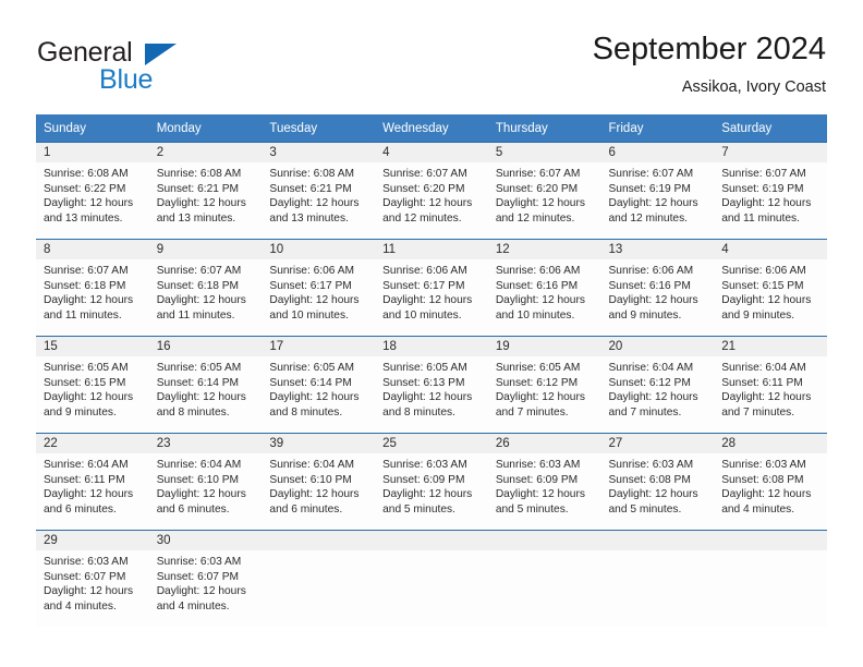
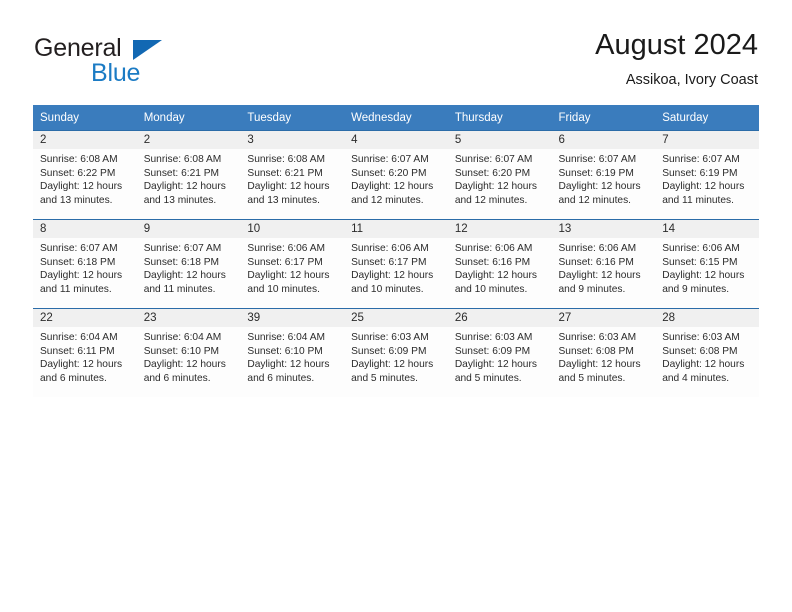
  General
  Blue
- September 2024
+ August 2024
  Assikoa, Ivory Coast
  Sunday	Monday	Tuesday	Wednesday	Thursday	Friday	Saturday
- 1Sunrise: 6:08 AMSunset: 6:22 PMDaylight: 12 hoursand 13 minutes.	2Sunrise: 6:08 AMSunset: 6:21 PMDaylight: 12 hoursand 13 minutes.	3Sunrise: 6:08 AMSunset: 6:21 PMDaylight: 12 hoursand 13 minutes.	4Sunrise: 6:07 AMSunset: 6:20 PMDaylight: 12 hoursand 12 minutes.	5Sunrise: 6:07 AMSunset: 6:20 PMDaylight: 12 hoursand 12 minutes.	6Sunrise: 6:07 AMSunset: 6:19 PMDaylight: 12 hoursand 12 minutes.	7Sunrise: 6:07 AMSunset: 6:19 PMDaylight: 12 hoursand 11 minutes.
+ 2Sunrise: 6:08 AMSunset: 6:22 PMDaylight: 12 hoursand 13 minutes.	2Sunrise: 6:08 AMSunset: 6:21 PMDaylight: 12 hoursand 13 minutes.	3Sunrise: 6:08 AMSunset: 6:21 PMDaylight: 12 hoursand 13 minutes.	4Sunrise: 6:07 AMSunset: 6:20 PMDaylight: 12 hoursand 12 minutes.	5Sunrise: 6:07 AMSunset: 6:20 PMDaylight: 12 hoursand 12 minutes.	6Sunrise: 6:07 AMSunset: 6:19 PMDaylight: 12 hoursand 12 minutes.	7Sunrise: 6:07 AMSunset: 6:19 PMDaylight: 12 hoursand 11 minutes.
- 8Sunrise: 6:07 AMSunset: 6:18 PMDaylight: 12 hoursand 11 minutes.	9Sunrise: 6:07 AMSunset: 6:18 PMDaylight: 12 hoursand 11 minutes.	10Sunrise: 6:06 AMSunset: 6:17 PMDaylight: 12 hoursand 10 minutes.	11Sunrise: 6:06 AMSunset: 6:17 PMDaylight: 12 hoursand 10 minutes.	12Sunrise: 6:06 AMSunset: 6:16 PMDaylight: 12 hoursand 10 minutes.	13Sunrise: 6:06 AMSunset: 6:16 PMDaylight: 12 hoursand 9 minutes.	4Sunrise: 6:06 AMSunset: 6:15 PMDaylight: 12 hoursand 9 minutes.
+ 8Sunrise: 6:07 AMSunset: 6:18 PMDaylight: 12 hoursand 11 minutes.	9Sunrise: 6:07 AMSunset: 6:18 PMDaylight: 12 hoursand 11 minutes.	10Sunrise: 6:06 AMSunset: 6:17 PMDaylight: 12 hoursand 10 minutes.	11Sunrise: 6:06 AMSunset: 6:17 PMDaylight: 12 hoursand 10 minutes.	12Sunrise: 6:06 AMSunset: 6:16 PMDaylight: 12 hoursand 10 minutes.	13Sunrise: 6:06 AMSunset: 6:16 PMDaylight: 12 hoursand 9 minutes.	14Sunrise: 6:06 AMSunset: 6:15 PMDaylight: 12 hoursand 9 minutes.
- 15Sunrise: 6:05 AMSunset: 6:15 PMDaylight: 12 hoursand 9 minutes.	16Sunrise: 6:05 AMSunset: 6:14 PMDaylight: 12 hoursand 8 minutes.	17Sunrise: 6:05 AMSunset: 6:14 PMDaylight: 12 hoursand 8 minutes.	18Sunrise: 6:05 AMSunset: 6:13 PMDaylight: 12 hoursand 8 minutes.	19Sunrise: 6:05 AMSunset: 6:12 PMDaylight: 12 hoursand 7 minutes.	20Sunrise: 6:04 AMSunset: 6:12 PMDaylight: 12 hoursand 7 minutes.	21Sunrise: 6:04 AMSunset: 6:11 PMDaylight: 12 hoursand 7 minutes.
  22Sunrise: 6:04 AMSunset: 6:11 PMDaylight: 12 hoursand 6 minutes.	23Sunrise: 6:04 AMSunset: 6:10 PMDaylight: 12 hoursand 6 minutes.	39Sunrise: 6:04 AMSunset: 6:10 PMDaylight: 12 hoursand 6 minutes.	25Sunrise: 6:03 AMSunset: 6:09 PMDaylight: 12 hoursand 5 minutes.	26Sunrise: 6:03 AMSunset: 6:09 PMDaylight: 12 hoursand 5 minutes.	27Sunrise: 6:03 AMSunset: 6:08 PMDaylight: 12 hoursand 5 minutes.	28Sunrise: 6:03 AMSunset: 6:08 PMDaylight: 12 hoursand 4 minutes.
- 29Sunrise: 6:03 AMSunset: 6:07 PMDaylight: 12 hoursand 4 minutes.	30Sunrise: 6:03 AMSunset: 6:07 PMDaylight: 12 hoursand 4 minutes.
